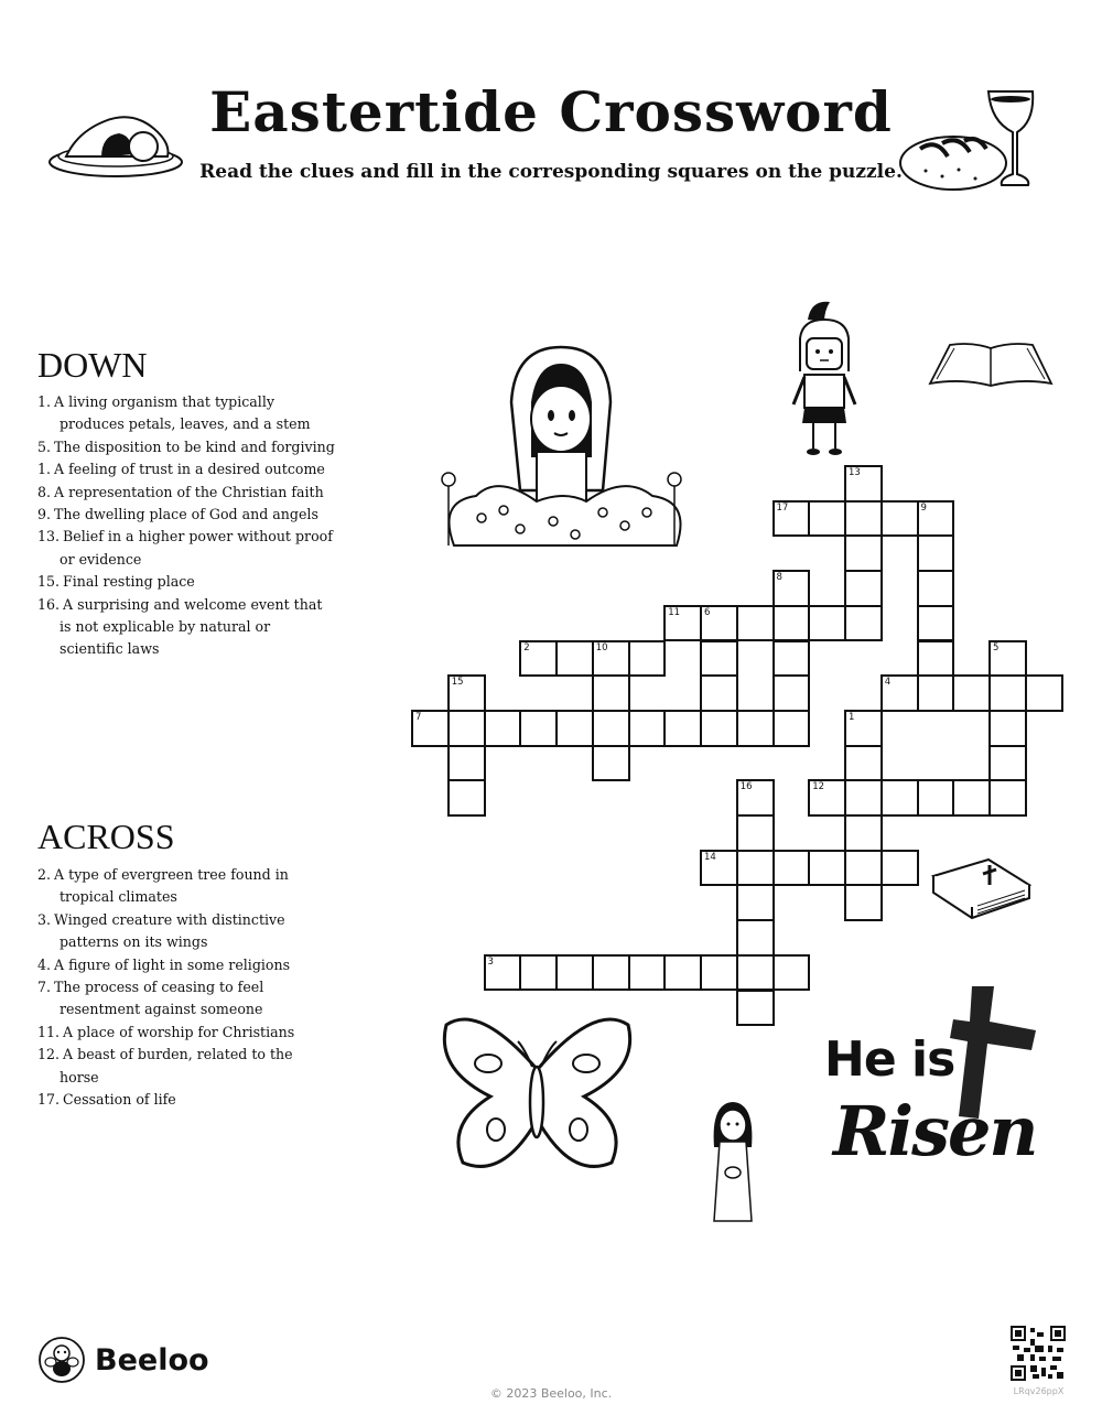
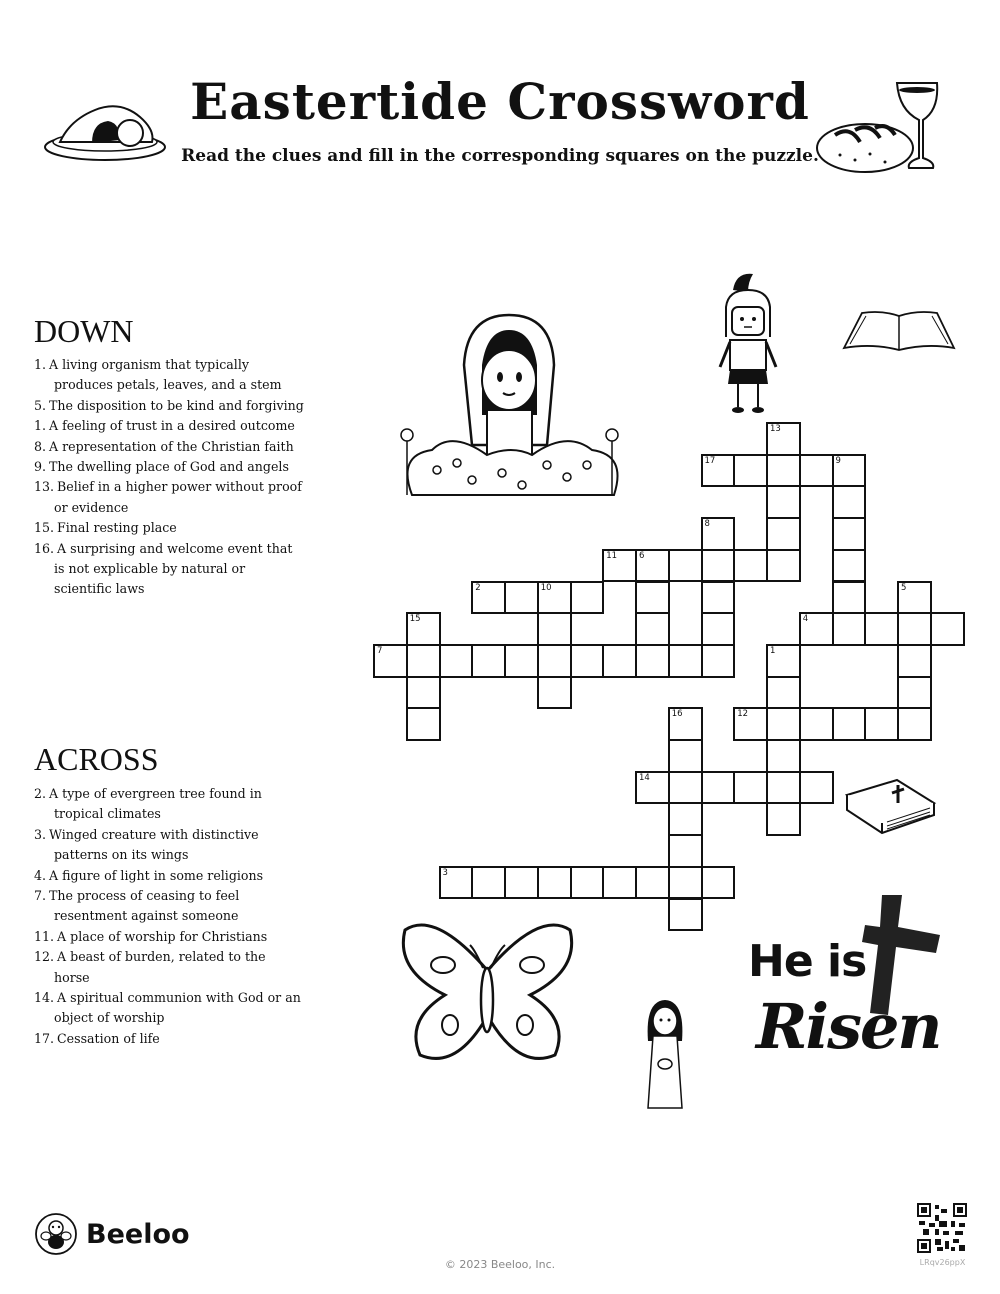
  Eastertide Crossword
  Read the clues and fill in the corresponding squares on the puzzle.
  DOWN
  1. A living organism that typically produces petals, leaves, and a stem
  5. The disposition to be kind and forgiving
  1. A feeling of trust in a desired outcome
  8. A representation of the Christian faith
  9. The dwelling place of God and angels
  13. Belief in a higher power without proof or evidence
  15. Final resting place
  16. A surprising and welcome event that is not explicable by natural or scientific laws
  ACROSS
  2. A type of evergreen tree found in tropical climates
  3. Winged creature with distinctive patterns on its wings
  4. A figure of light in some religions
  7. The process of ceasing to feel resentment against someone
  11. A place of worship for Christians
  12. A beast of burden, related to the horse
+ 14. A spiritual communion with God or an object of worship
  17. Cessation of life
  17
  9
  13
  8
  11
  6
  2
  10
  5
  15
  4
  7
  1
  16
  12
  14
  3
  He is
  Risen
  Beeloo
  © 2023 Beeloo, Inc.
  LRqv26ppX
